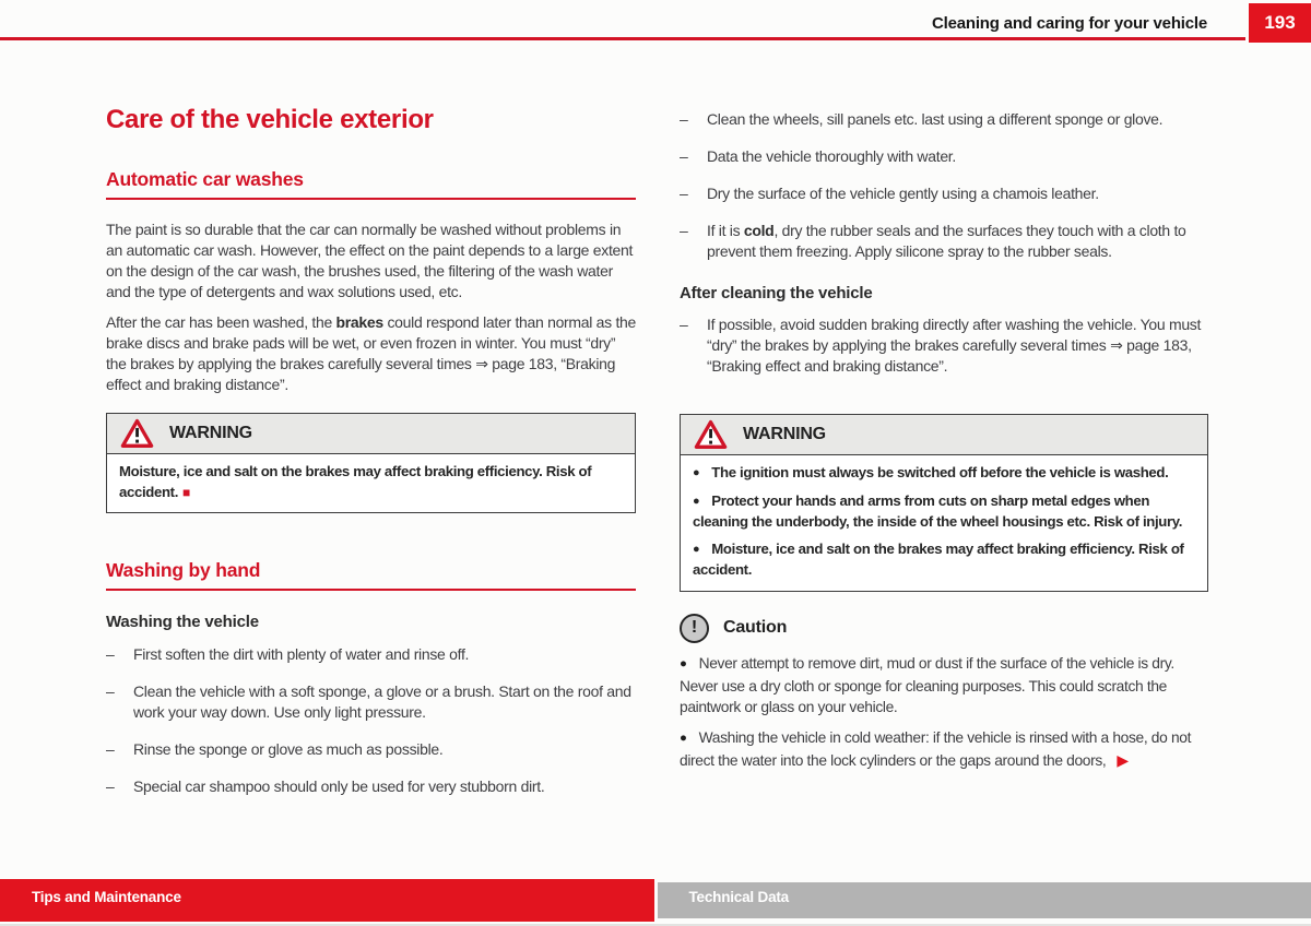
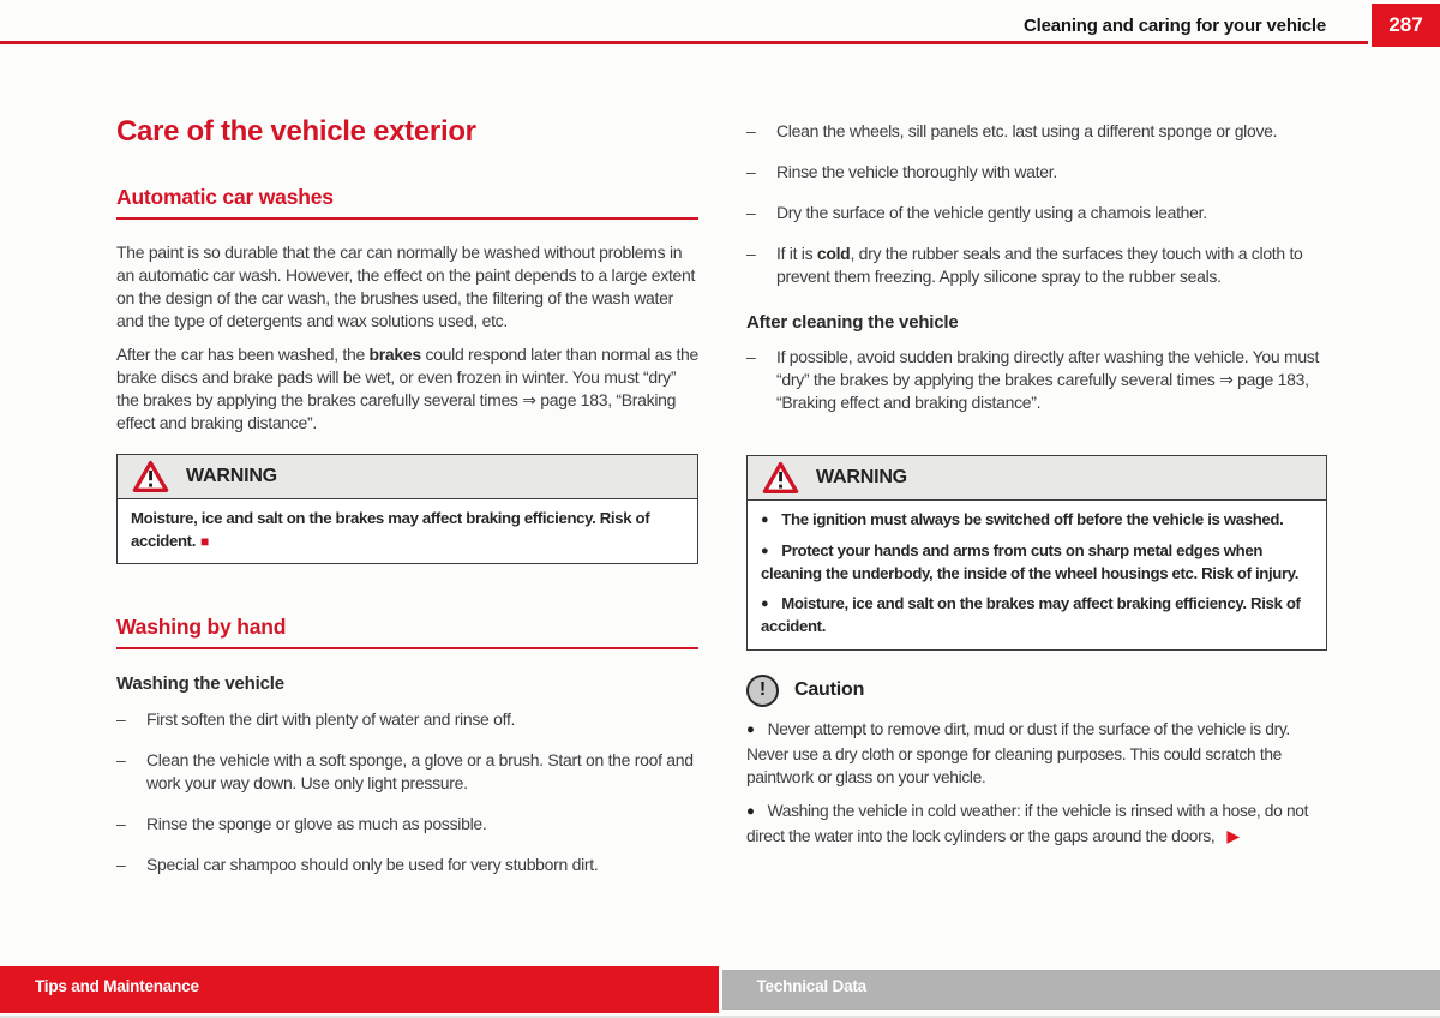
  Cleaning and caring for your vehicle
- 193
+ 287
  Care of the vehicle exterior
  Automatic car washes
  The paint is so durable that the car can normally be washed without problems in an automatic car wash. However, the effect on the paint depends to a large extent on the design of the car wash, the brushes used, the filtering of the wash water and the type of detergents and wax solutions used, etc.
  After the car has been washed, the brakes could respond later than normal as the brake discs and brake pads will be wet, or even frozen in winter. You must “dry” the brakes by applying the brakes carefully several times ⇒ page 183, “Braking effect and braking distance”.
  WARNING
  Moisture, ice and salt on the brakes may affect braking efficiency. Risk of accident. ■
  Washing by hand
  Washing the vehicle
  –
  First soften the dirt with plenty of water and rinse off.
  –
  Clean the vehicle with a soft sponge, a glove or a brush. Start on the roof and work your way down. Use only light pressure.
  –
  Rinse the sponge or glove as much as possible.
  –
  Special car shampoo should only be used for very stubborn dirt.
  –
  Clean the wheels, sill panels etc. last using a different sponge or glove.
  –
- Data the vehicle thoroughly with water.
+ Rinse the vehicle thoroughly with water.
  –
  Dry the surface of the vehicle gently using a chamois leather.
  –
  If it is cold, dry the rubber seals and the surfaces they touch with a cloth to prevent them freezing. Apply silicone spray to the rubber seals.
  After cleaning the vehicle
  –
  If possible, avoid sudden braking directly after washing the vehicle. You must “dry” the brakes by applying the brakes carefully several times ⇒ page 183, “Braking effect and braking distance”.
  WARNING
  ● The ignition must always be switched off before the vehicle is washed.
  ● Protect your hands and arms from cuts on sharp metal edges when cleaning the underbody, the inside of the wheel housings etc. Risk of injury.
  ● Moisture, ice and salt on the brakes may affect braking efficiency. Risk of accident.
  !
  Caution
  ● Never attempt to remove dirt, mud or dust if the surface of the vehicle is dry. Never use a dry cloth or sponge for cleaning purposes. This could scratch the paintwork or glass on your vehicle.
  ● Washing the vehicle in cold weather: if the vehicle is rinsed with a hose, do not direct the water into the lock cylinders or the gaps around the doors, ▶
  Tips and Maintenance
  Technical Data
